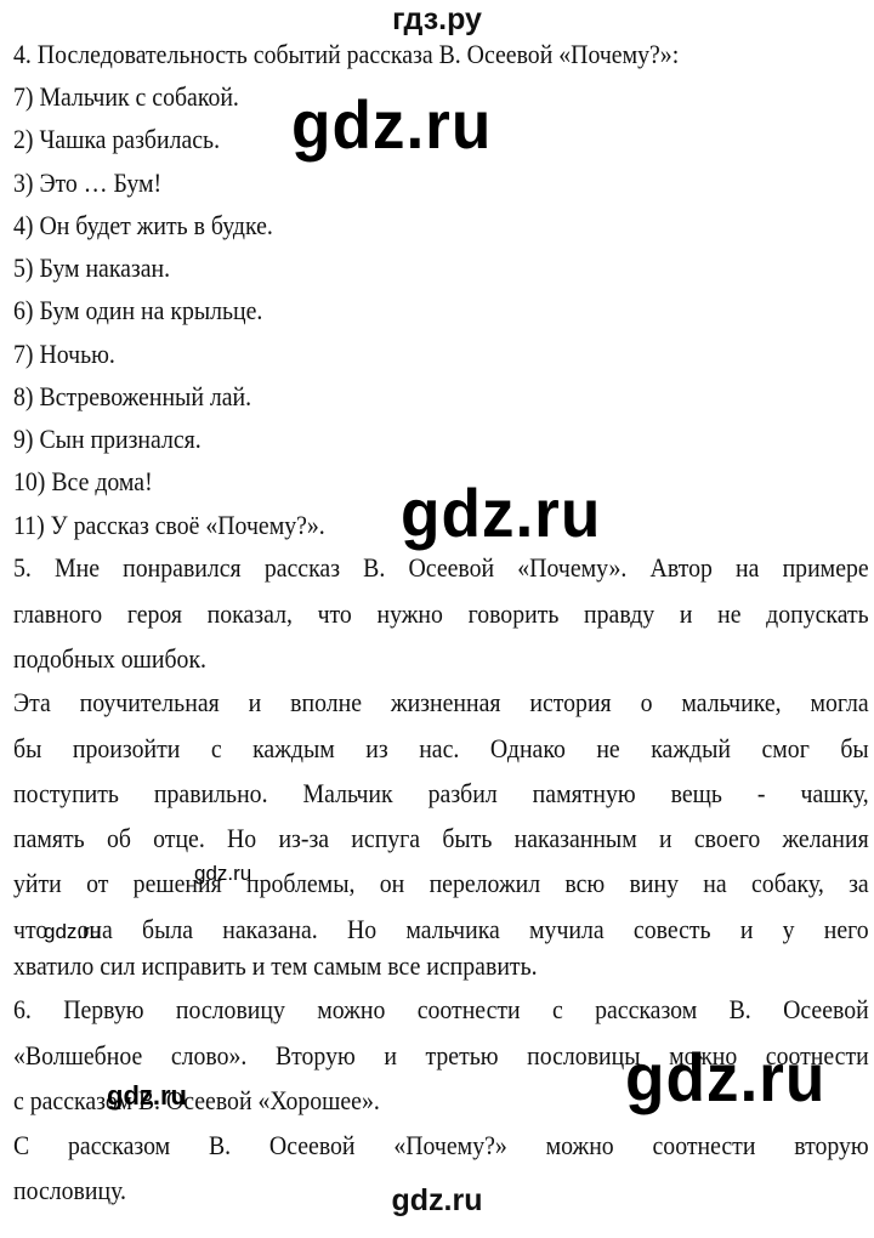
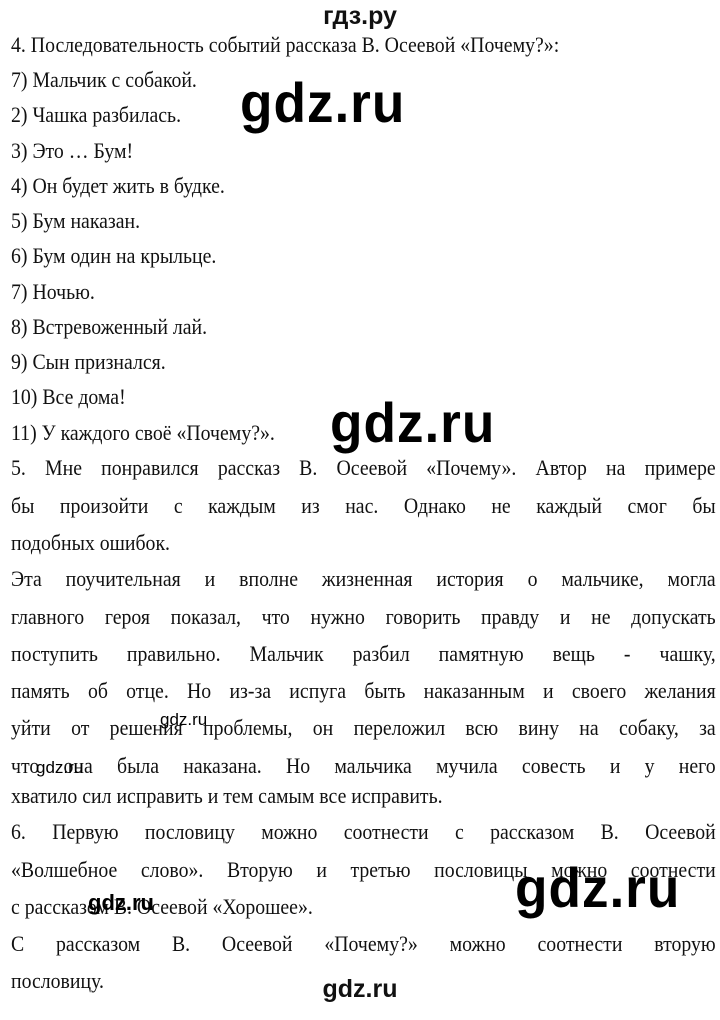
  гдз.ру
  4. Последовательность событий рассказа В. Осеевой «Почему?»:
  7) Мальчик с собакой.
  2) Чашка разбилась.
  3) Это … Бум!
  4) Он будет жить в будке.
  5) Бум наказан.
  6) Бум один на крыльце.
  7) Ночью.
  8) Встревоженный лай.
  9) Сын признался.
  10) Все дома!
- 11) У рассказ своё «Почему?».
+ 11) У каждого своё «Почему?».
  5. Мне понравился рассказ В. Осеевой «Почему». Автор на примере
- главного героя показал, что нужно говорить правду и не допускать
+ бы произойти с каждым из нас. Однако не каждый смог бы
  подобных ошибок.
  Эта поучительная и вполне жизненная история о мальчике, могла
- бы произойти с каждым из нас. Однако не каждый смог бы
+ главного героя показал, что нужно говорить правду и не допускать
  поступить правильно. Мальчик разбил памятную вещь - чашку,
  память об отце. Но из-за испуга быть наказанным и своего желания
  уйти от решения проблемы, он переложил всю вину на собаку, за
  что она была наказана. Но мальчика мучила совесть и у него
  хватило сил исправить и тем самым все исправить.
  6. Первую пословицу можно соотнести с рассказом В. Осеевой
  «Волшебное слово». Вторую и третью пословицы можно соотнести
  с рассказом В. Осеевой «Хорошее».
  С рассказом В. Осеевой «Почему?» можно соотнести вторую
  пословицу.
  gdz.ru
  gdz.ru
  gdz.ru
  gdz.ru
  gdz.ru
  gdz.ru
  gdz.ru
